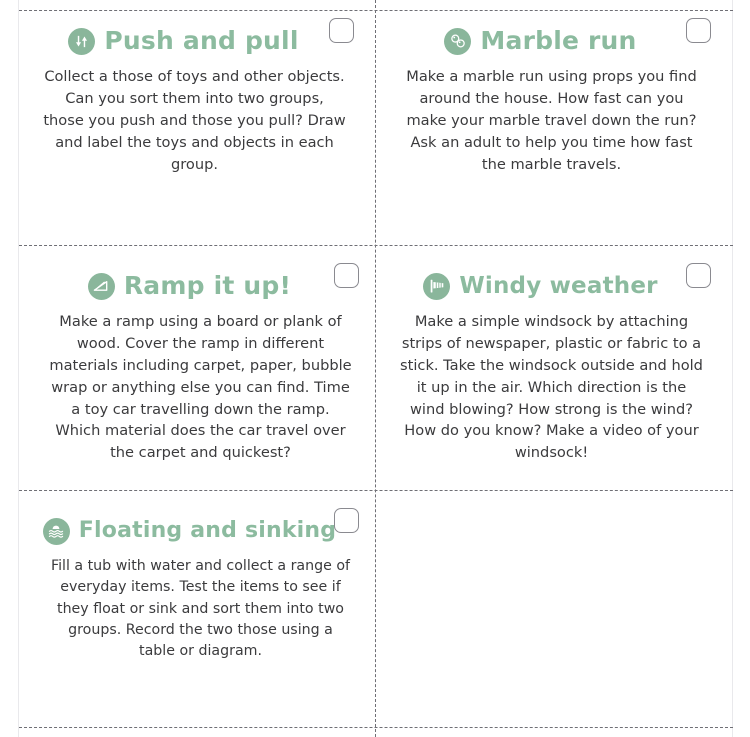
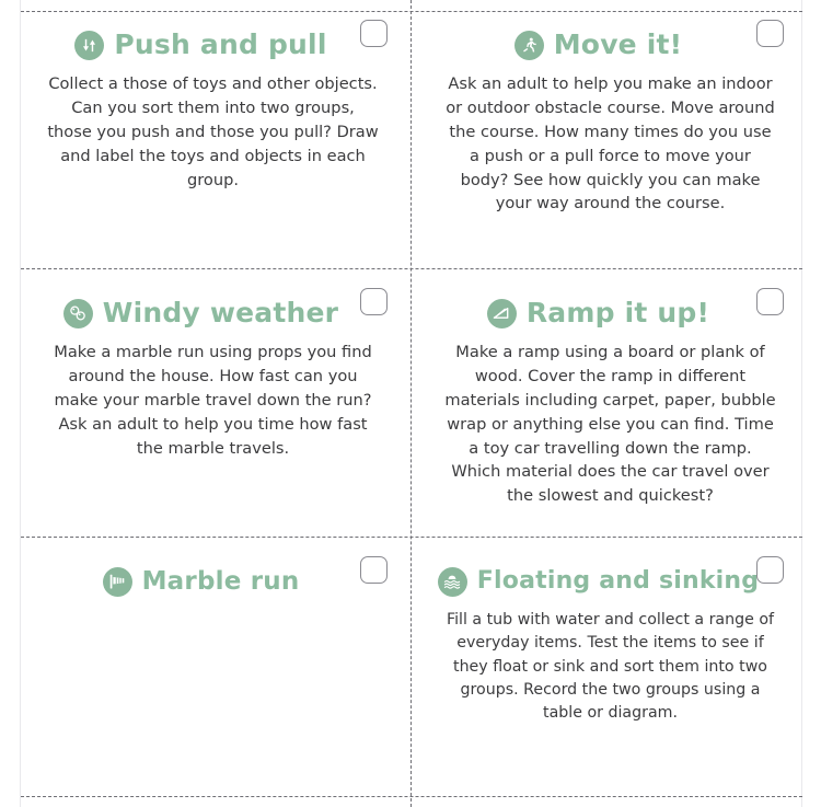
  Push and pull
  Collect a those of toys and other objects. Can you sort them into two groups, those you push and those you pull? Draw and label the toys and objects in each group.
+ Move it!
+ Ask an adult to help you make an indoor or outdoor obstacle course. Move around the course. How many times do you use a push or a pull force to move your body? See how quickly you can make your way around the course.
- Marble run
+ Windy weather
  Make a marble run using props you find around the house. How fast can you make your marble travel down the run? Ask an adult to help you time how fast the marble travels.
  Ramp it up!
- Make a ramp using a board or plank of wood. Cover the ramp in different materials including carpet, paper, bubble wrap or anything else you can find. Time a toy car travelling down the ramp. Which material does the car travel over the carpet and quickest?
+ Make a ramp using a board or plank of wood. Cover the ramp in different materials including carpet, paper, bubble wrap or anything else you can find. Time a toy car travelling down the ramp. Which material does the car travel over the slowest and quickest?
- Windy weather
+ Marble run
- Make a simple windsock by attaching strips of newspaper, plastic or fabric to a stick. Take the windsock outside and hold it up in the air. Which direction is the wind blowing? How strong is the wind? How do you know? Make a video of your windsock!
  Floating and sinking
- Fill a tub with water and collect a range of everyday items. Test the items to see if they float or sink and sort them into two groups. Record the two those using a table or diagram.
+ Fill a tub with water and collect a range of everyday items. Test the items to see if they float or sink and sort them into two groups. Record the two groups using a table or diagram.
